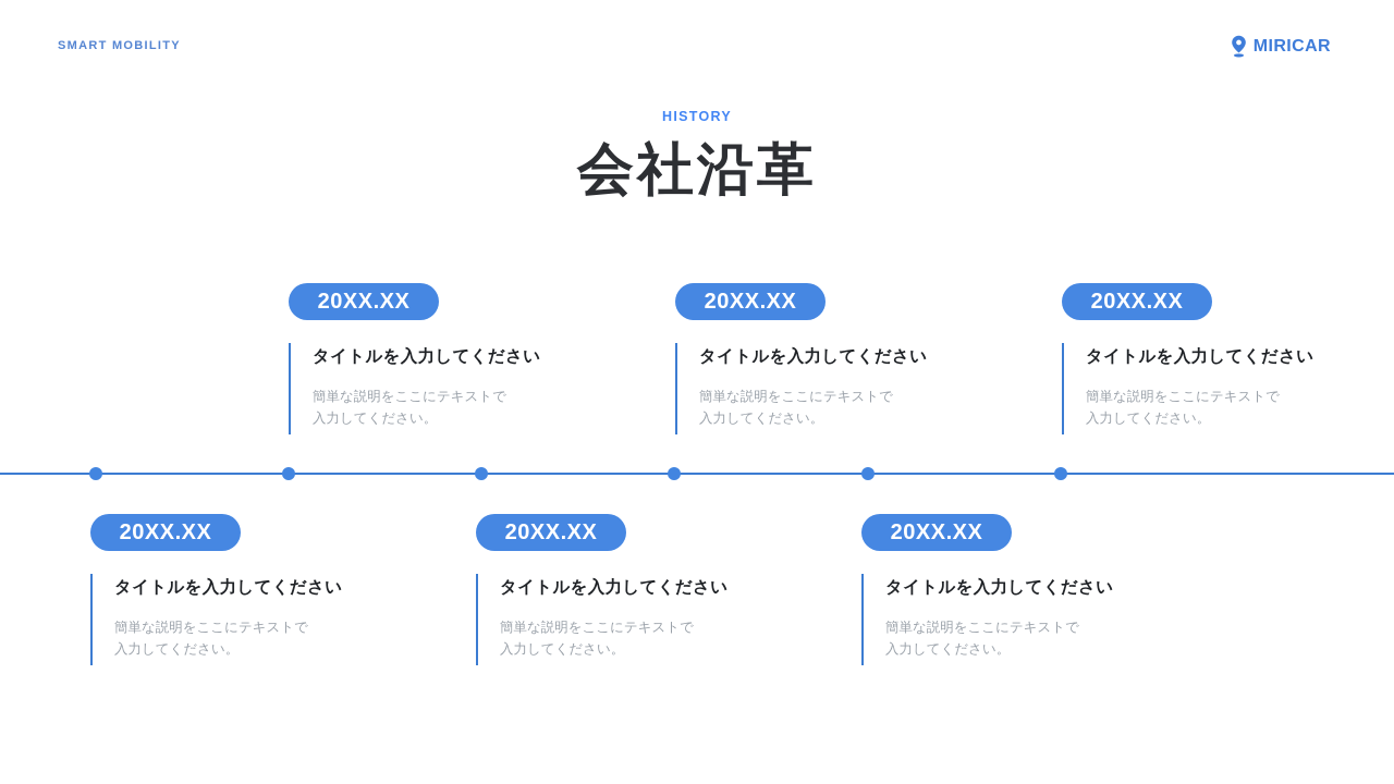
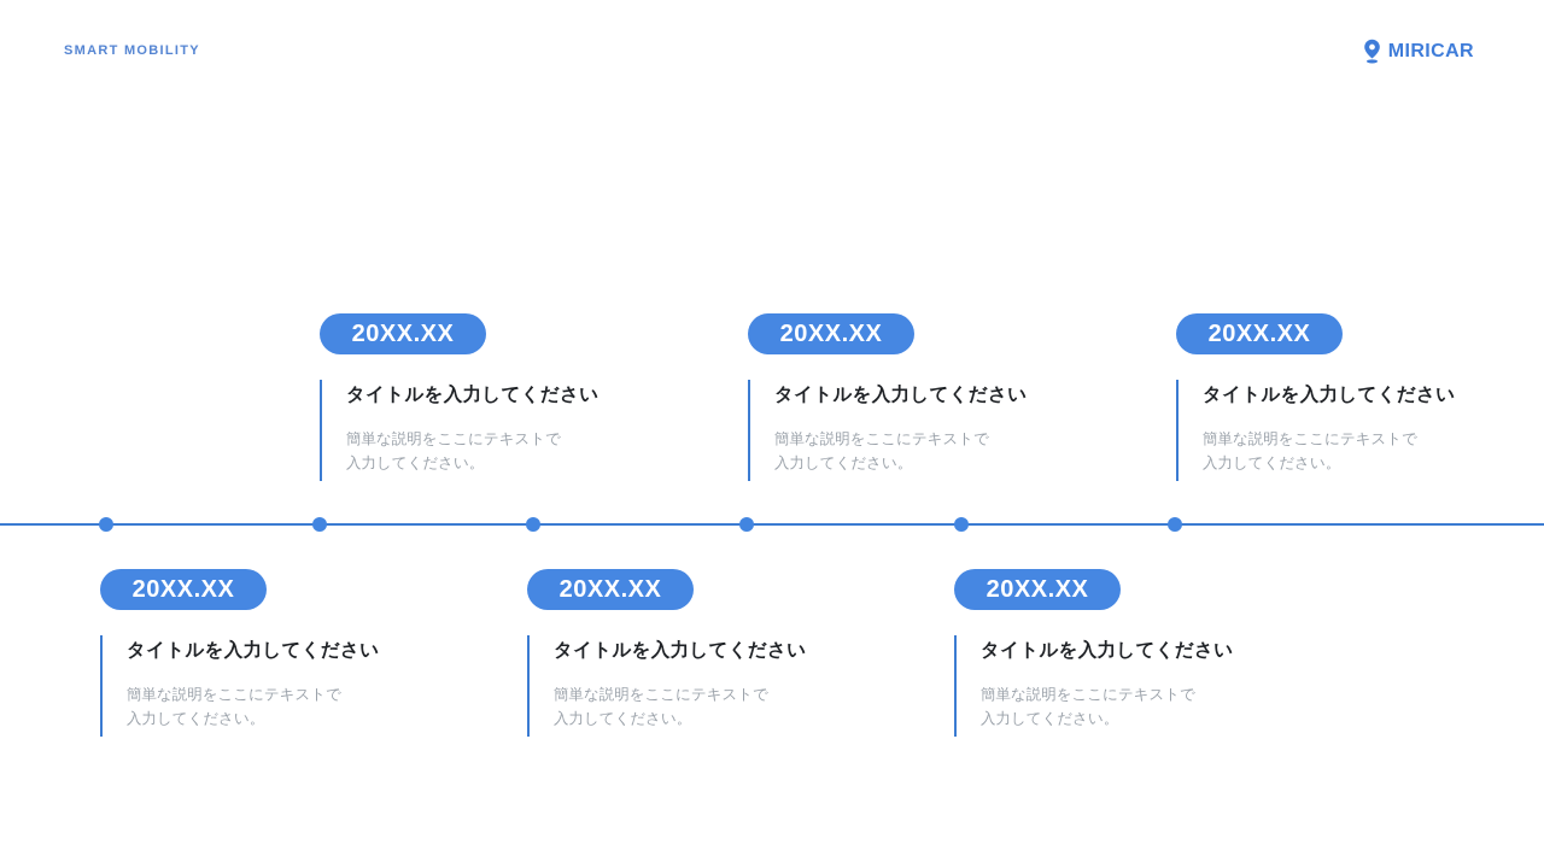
  SMART MOBILITY
  MIRICAR
- HISTORY
- 会社沿革
  20XX.XX
  タイトルを入力してください
  簡単な説明をここにテキストで
  入力してください。
  20XX.XX
  タイトルを入力してください
  簡単な説明をここにテキストで
  入力してください。
  20XX.XX
  タイトルを入力してください
  簡単な説明をここにテキストで
  入力してください。
  20XX.XX
  タイトルを入力してください
  簡単な説明をここにテキストで
  入力してください。
  20XX.XX
  タイトルを入力してください
  簡単な説明をここにテキストで
  入力してください。
  20XX.XX
  タイトルを入力してください
  簡単な説明をここにテキストで
  入力してください。
